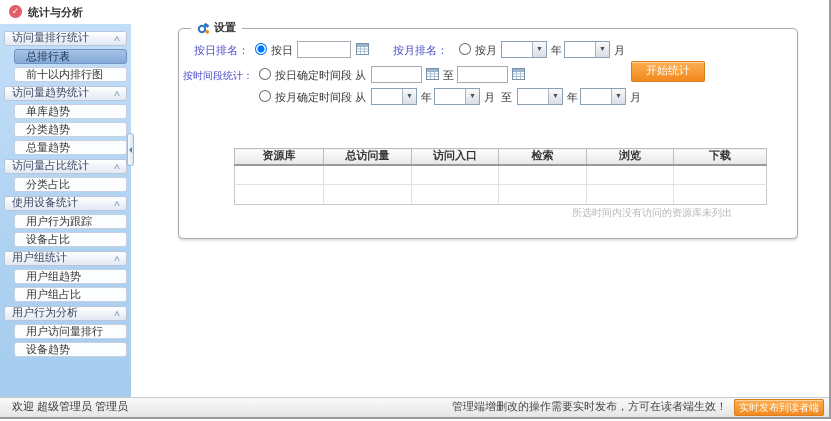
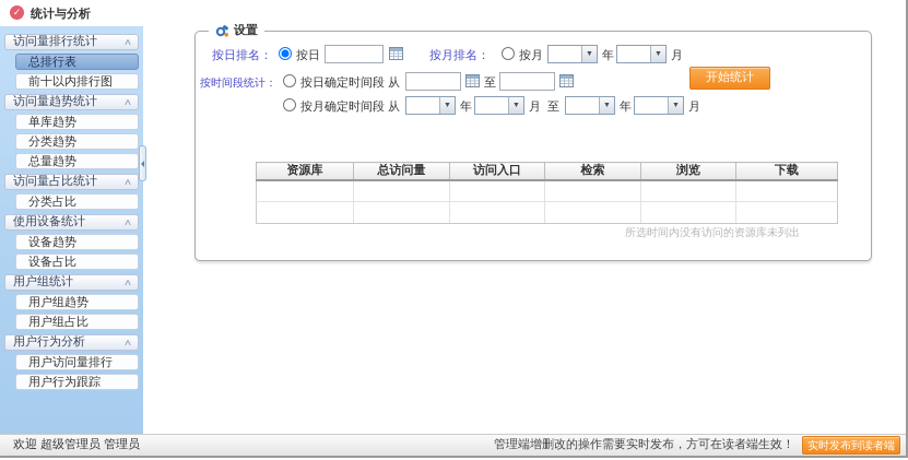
  ✓
  统计与分析
  访问量排行统计
  ∧
  总排行表
  前十以内排行图
  访问量趋势统计
  ∧
  单库趋势
  分类趋势
  总量趋势
  访问量占比统计
  ∧
  分类占比
  使用设备统计
  ∧
- 用户行为跟踪
+ 设备趋势
  设备占比
  用户组统计
  ∧
  用户组趋势
  用户组占比
  用户行为分析
  ∧
  用户访问量排行
- 设备趋势
+ 用户行为跟踪
  设置
  按日排名：
  按日
  按月排名：
  按月
  年
  月
  按时间段统计：
  按日确定时间段 从
  至
  按月确定时间段 从
  年
  月
  至
  年
  月
  开始统计
  资源库	总访问量	访问入口	检索	浏览	下载
  所选时间内没有访问的资源库未列出
  欢迎 超级管理员 管理员
  管理端增删改的操作需要实时发布，方可在读者端生效！
  实时发布到读者端
